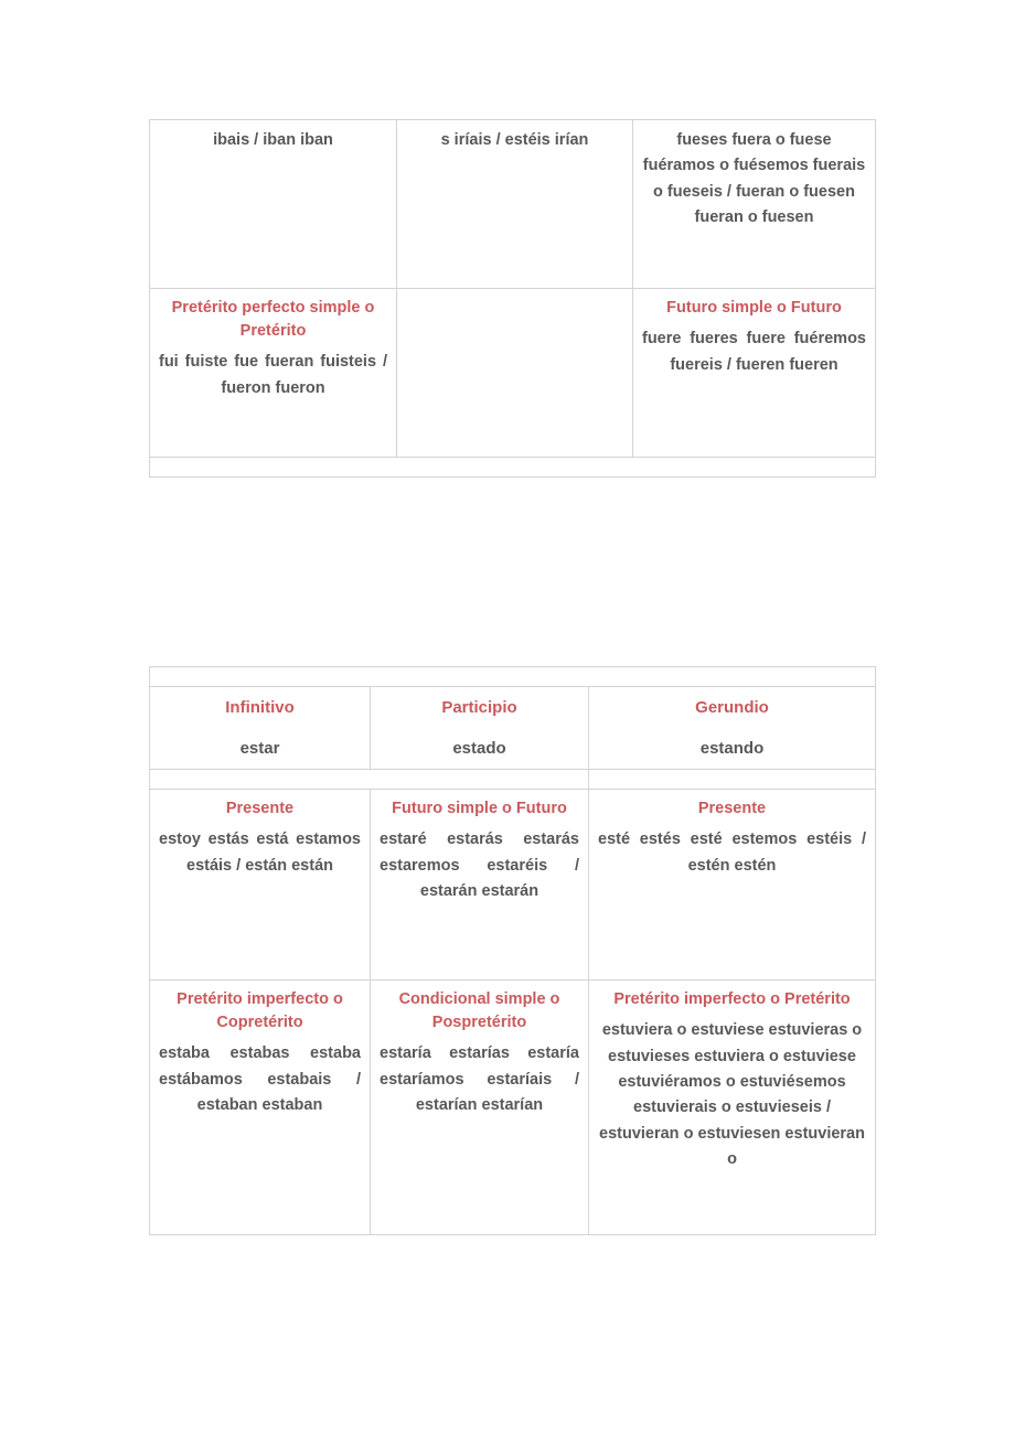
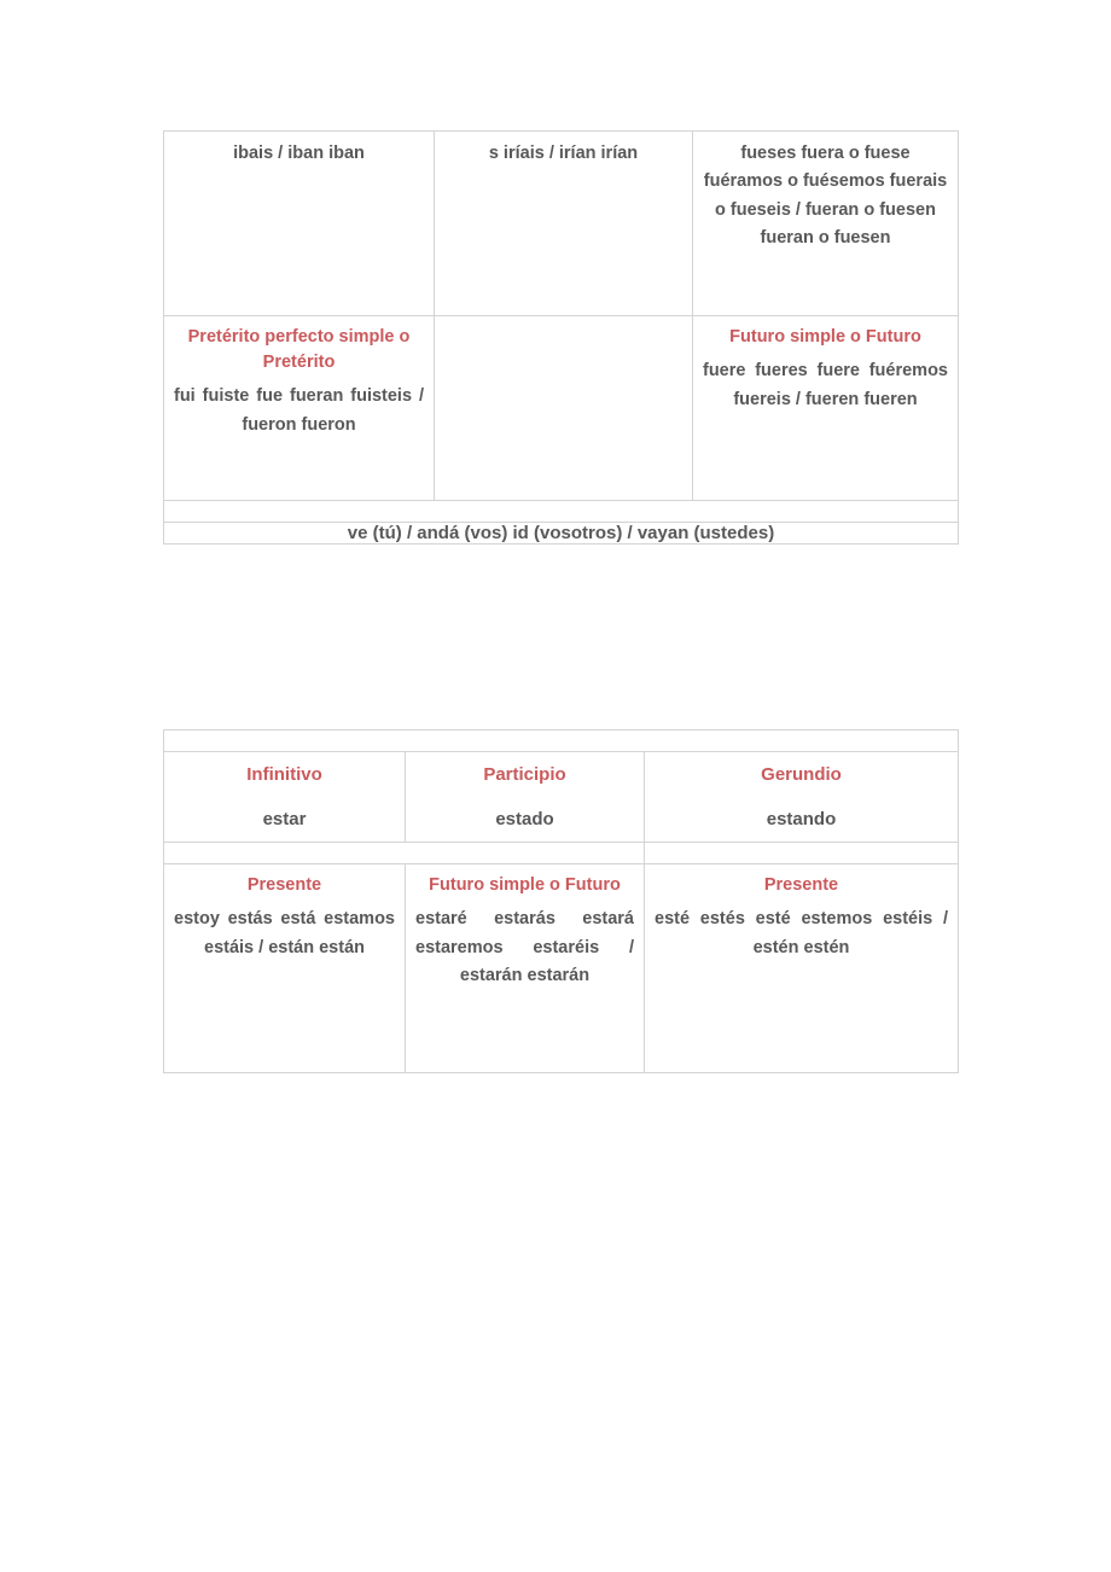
- ibais / iban iban	s iríais / estéis irían	fueses fuera o fuese fuéramos o fuésemos fuerais o fueseis / fueran o fuesen fueran o fuesen
+ ibais / iban iban	s iríais / irían irían	fueses fuera o fuese fuéramos o fuésemos fuerais o fueseis / fueran o fuesen fueran o fuesen
  Pretérito perfecto simple o Pretérito fui fuiste fue fueran fuisteis / fueron fueron		Futuro simple o Futuro fuere fueres fuere fuéremos fuereis / fueren fueren
  IMPERATIVO
+ ve (tú) / andá (vos) id (vosotros) / vayan (ustedes)
  FORMAS NO PERSONALES
  Infinitivo estar	Participio estado	Gerundio estando
  INDICATIVO	SUBJUNTIVO
- Presente estoy estás está estamos estáis / están están	Futuro simple o Futuro estaré estarás estarás estaremos estaréis / estarán estarán	Presente esté estés esté estemos estéis / estén estén
+ Presente estoy estás está estamos estáis / están están	Futuro simple o Futuro estaré estarás estará estaremos estaréis / estarán estarán	Presente esté estés esté estemos estéis / estén estén
- Pretérito imperfecto o Copretérito estaba estabas estaba estábamos estabais / estaban estaban	Condicional simple o Pospretérito estaría estarías estaría estaríamos estaríais / estarían estarían	Pretérito imperfecto o Pretérito estuviera o estuviese estuvieras o estuvieses estuviera o estuviese estuviéramos o estuviésemos estuvierais o estuvieseis / estuvieran o estuviesen estuvieran o
